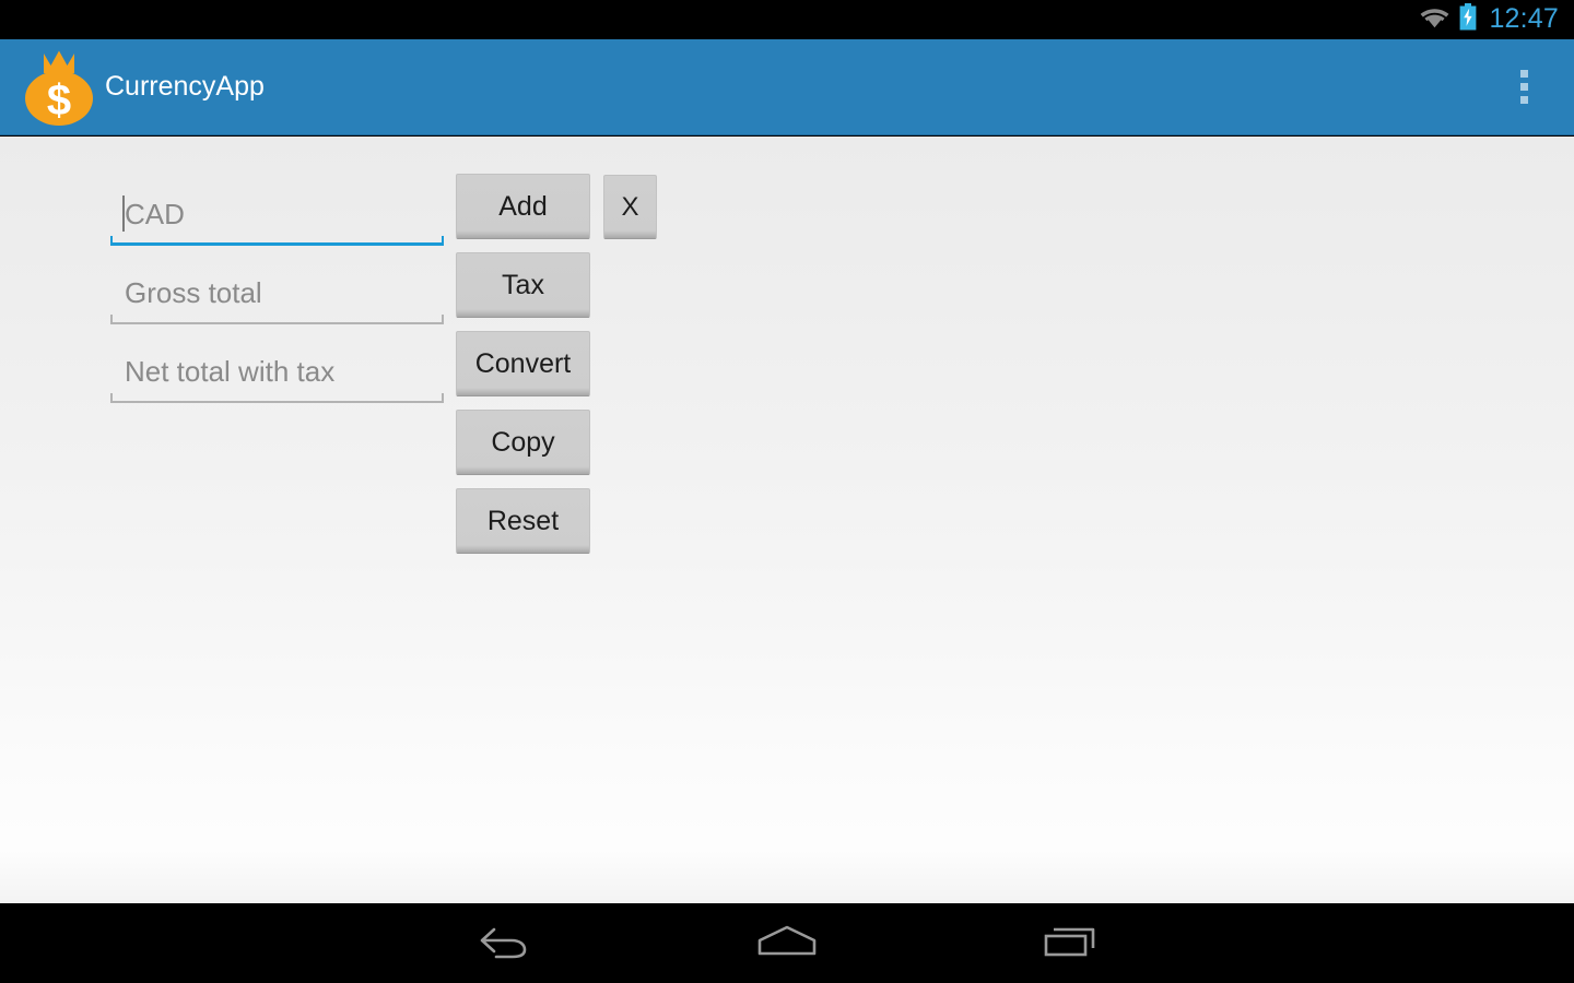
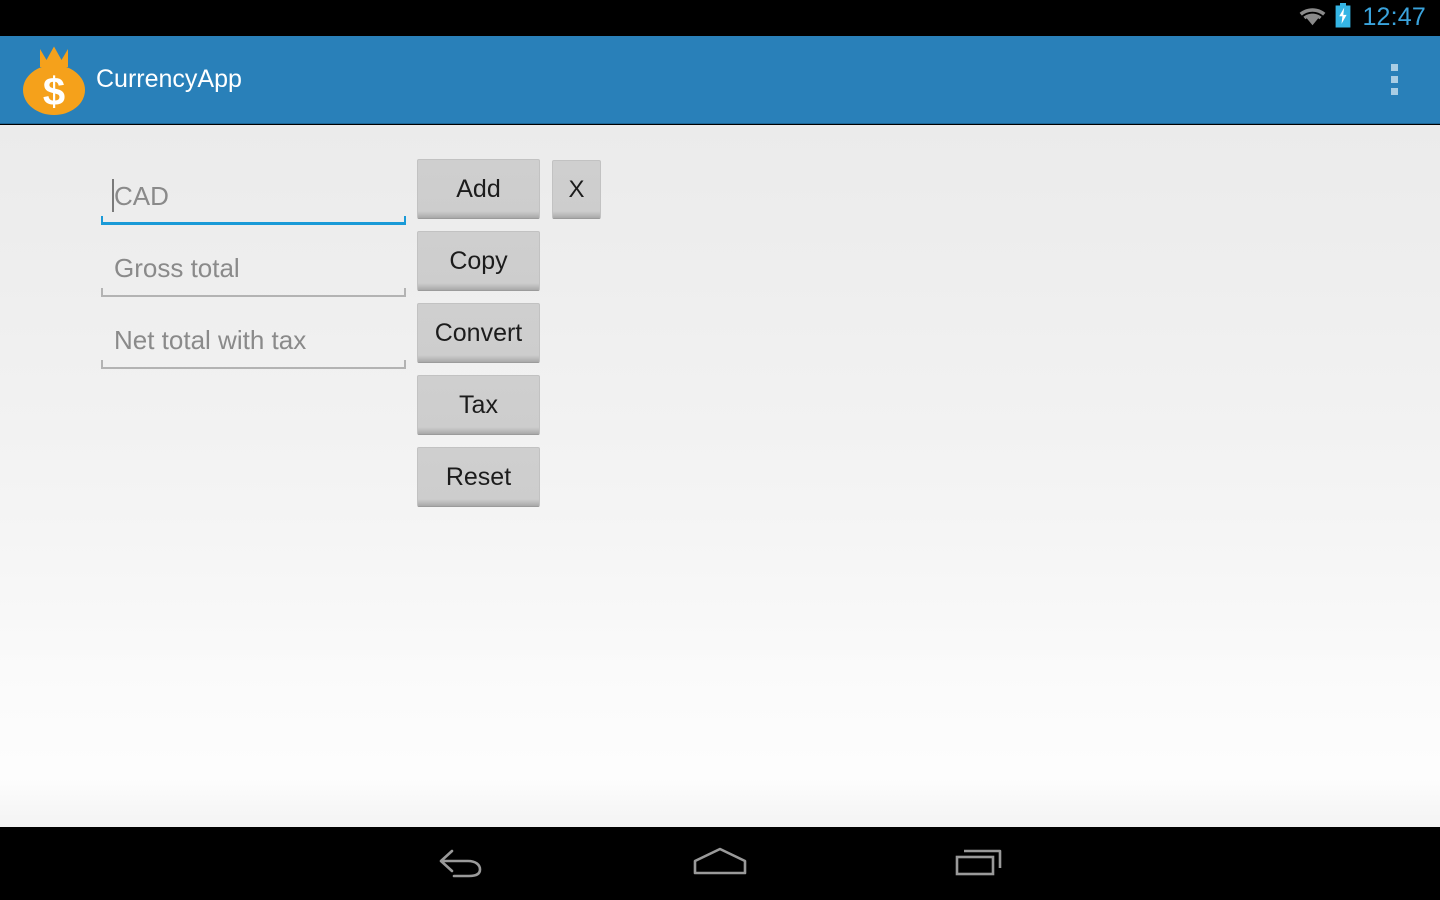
  12:47
  $
  CurrencyApp
  CAD
  Gross total
  Net total with tax
  Add
  X
- Tax
+ Copy
  Convert
- Copy
+ Tax
  Reset
